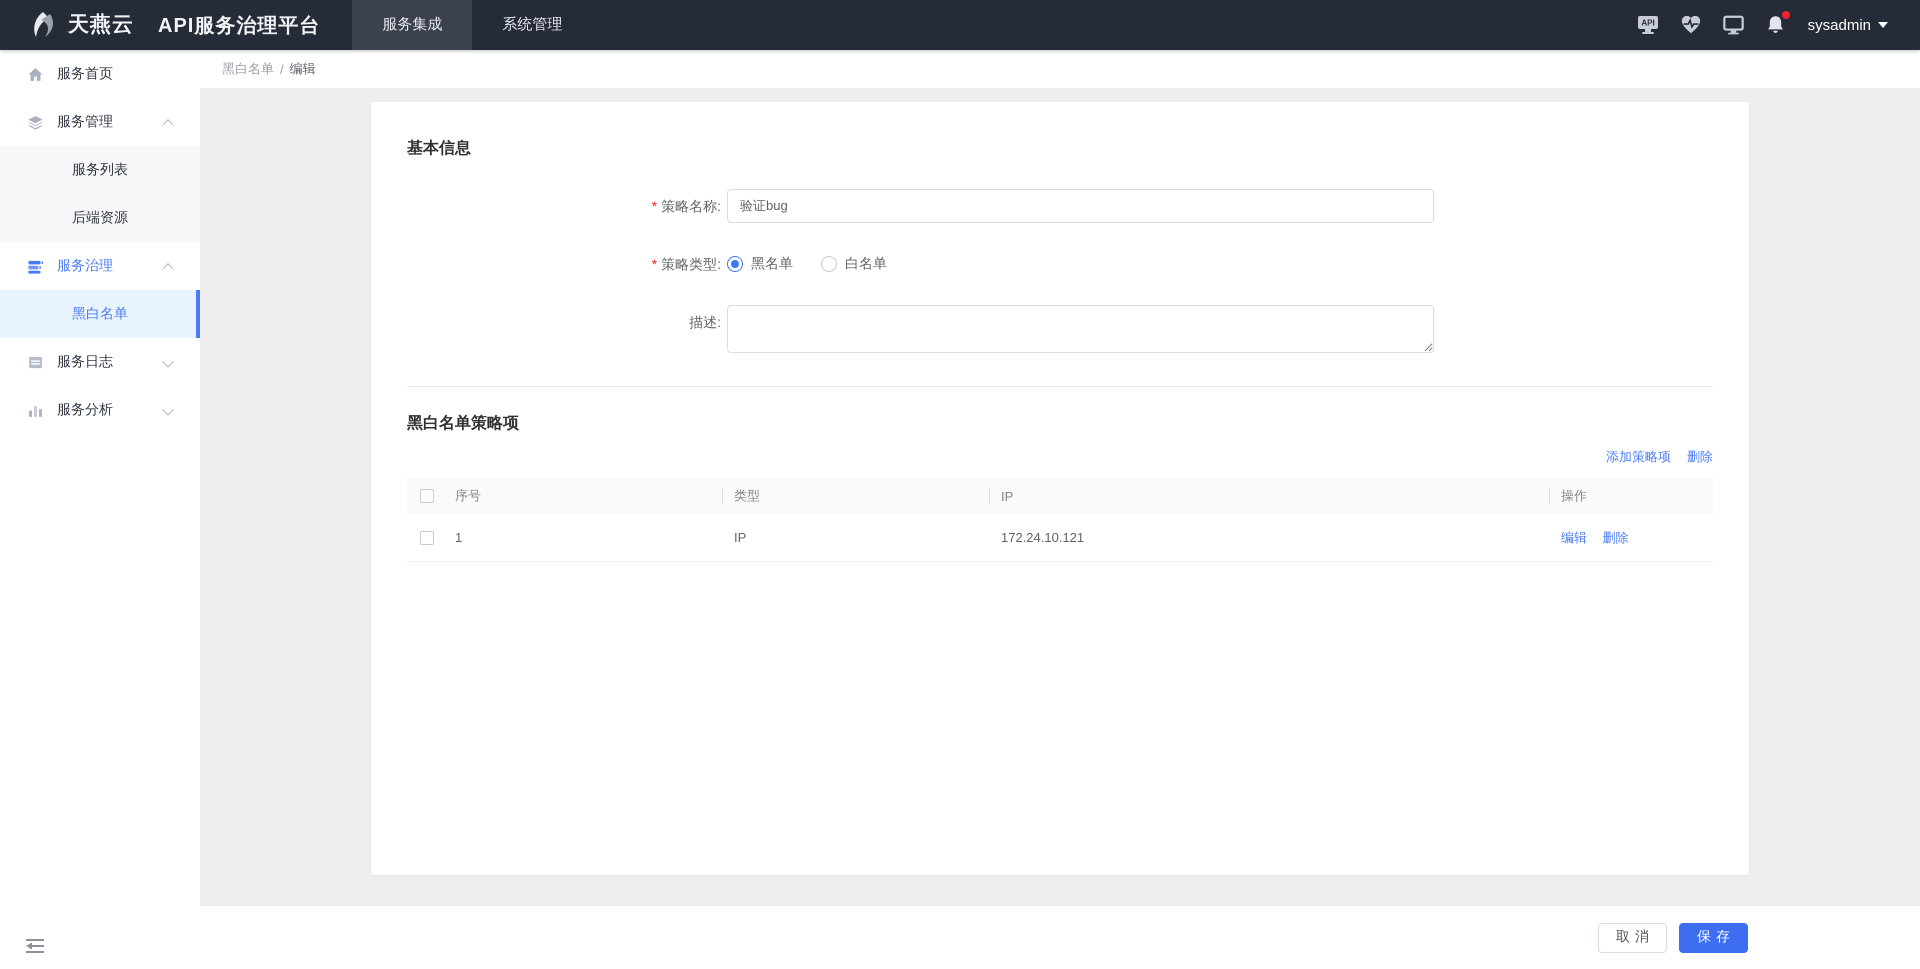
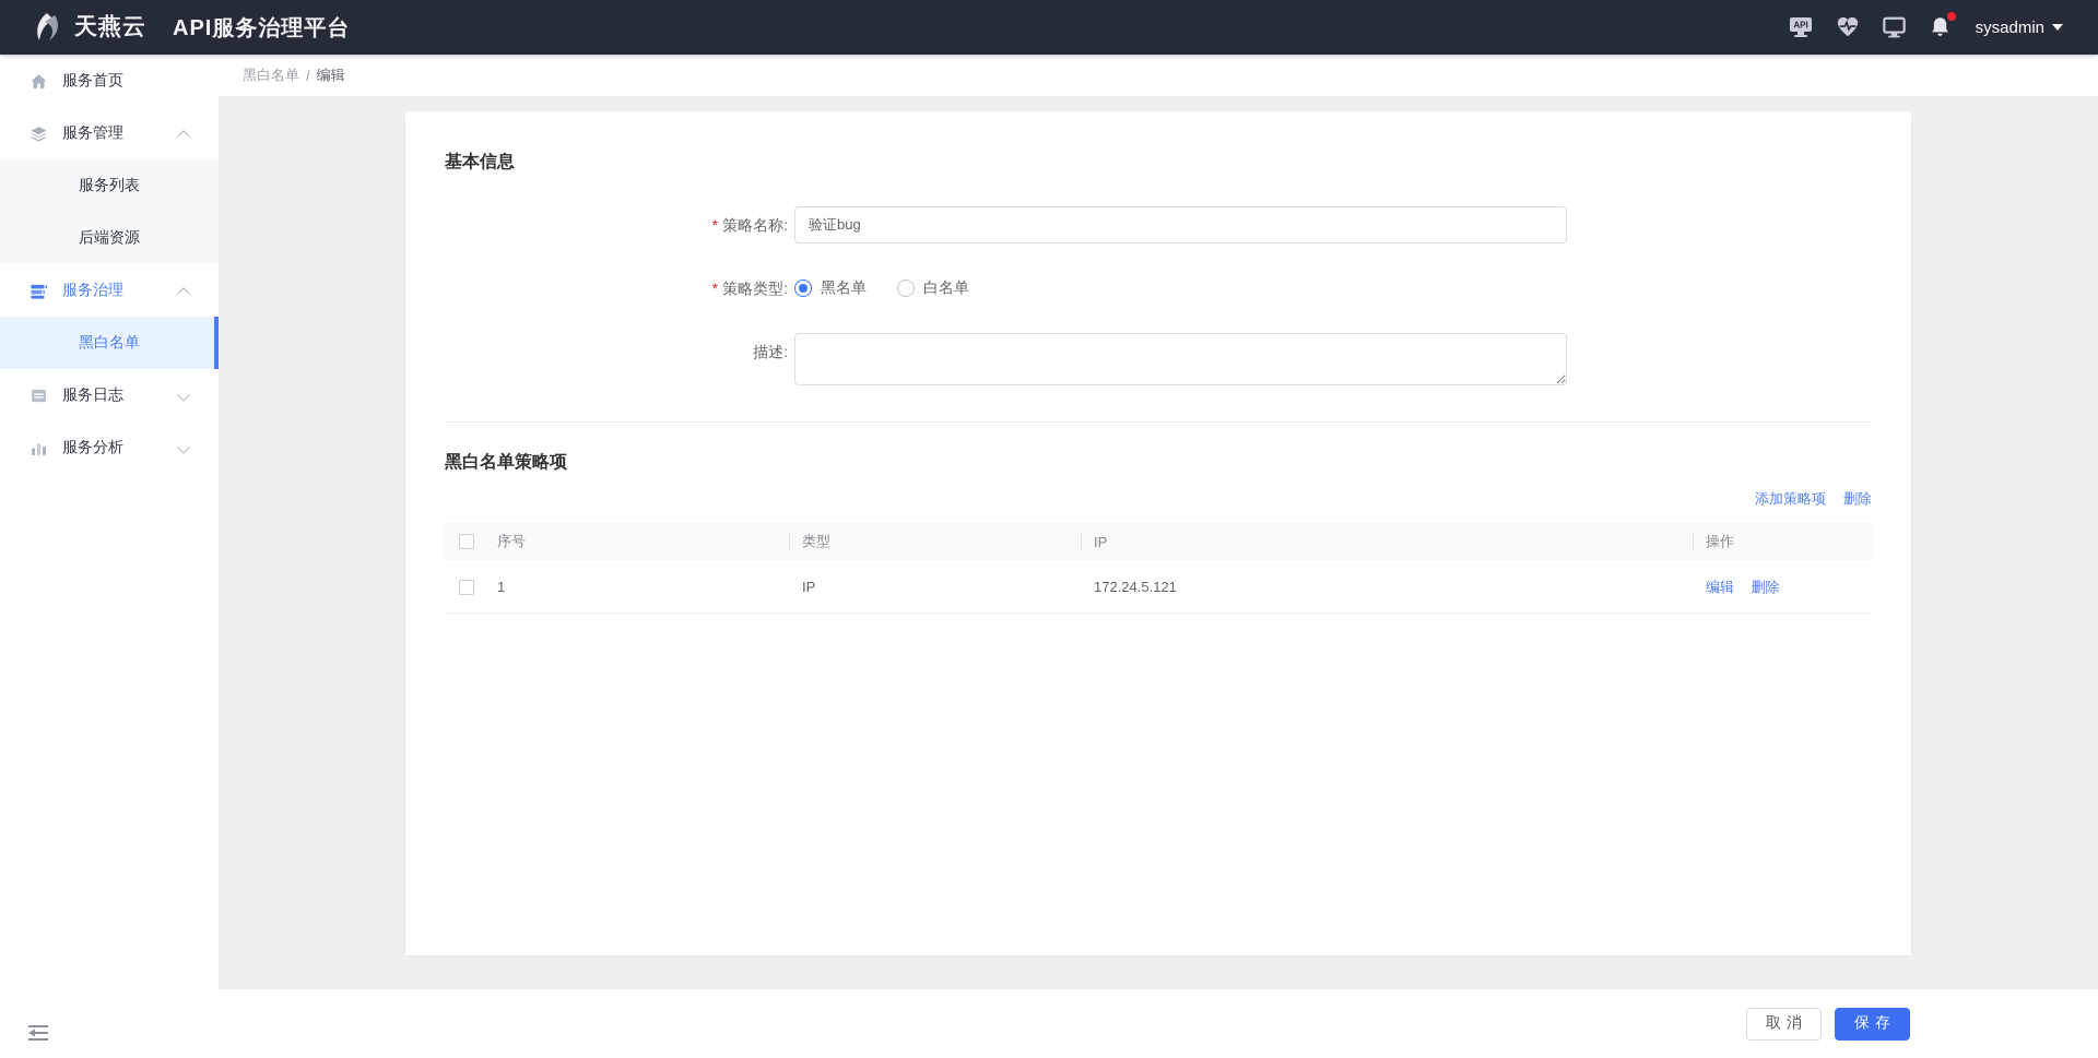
  天燕云
  API服务治理平台
- 服务集成
- 系统管理
  API
  sysadmin
  服务首页
  服务管理
  服务列表
  后端资源
  服务治理
  黑白名单
  服务日志
  服务分析
  黑白名单
  /
  编辑
  基本信息
  * 策略名称:
  验证bug
  * 策略类型:
  黑名单
  白名单
  描述:
  黑白名单策略项
  添加策略项
  删除
  序号
  类型
  IP
  操作
  1
  IP
- 172.24.10.121
+ 172.24.5.121
  编辑 删除
  取消
  保存
